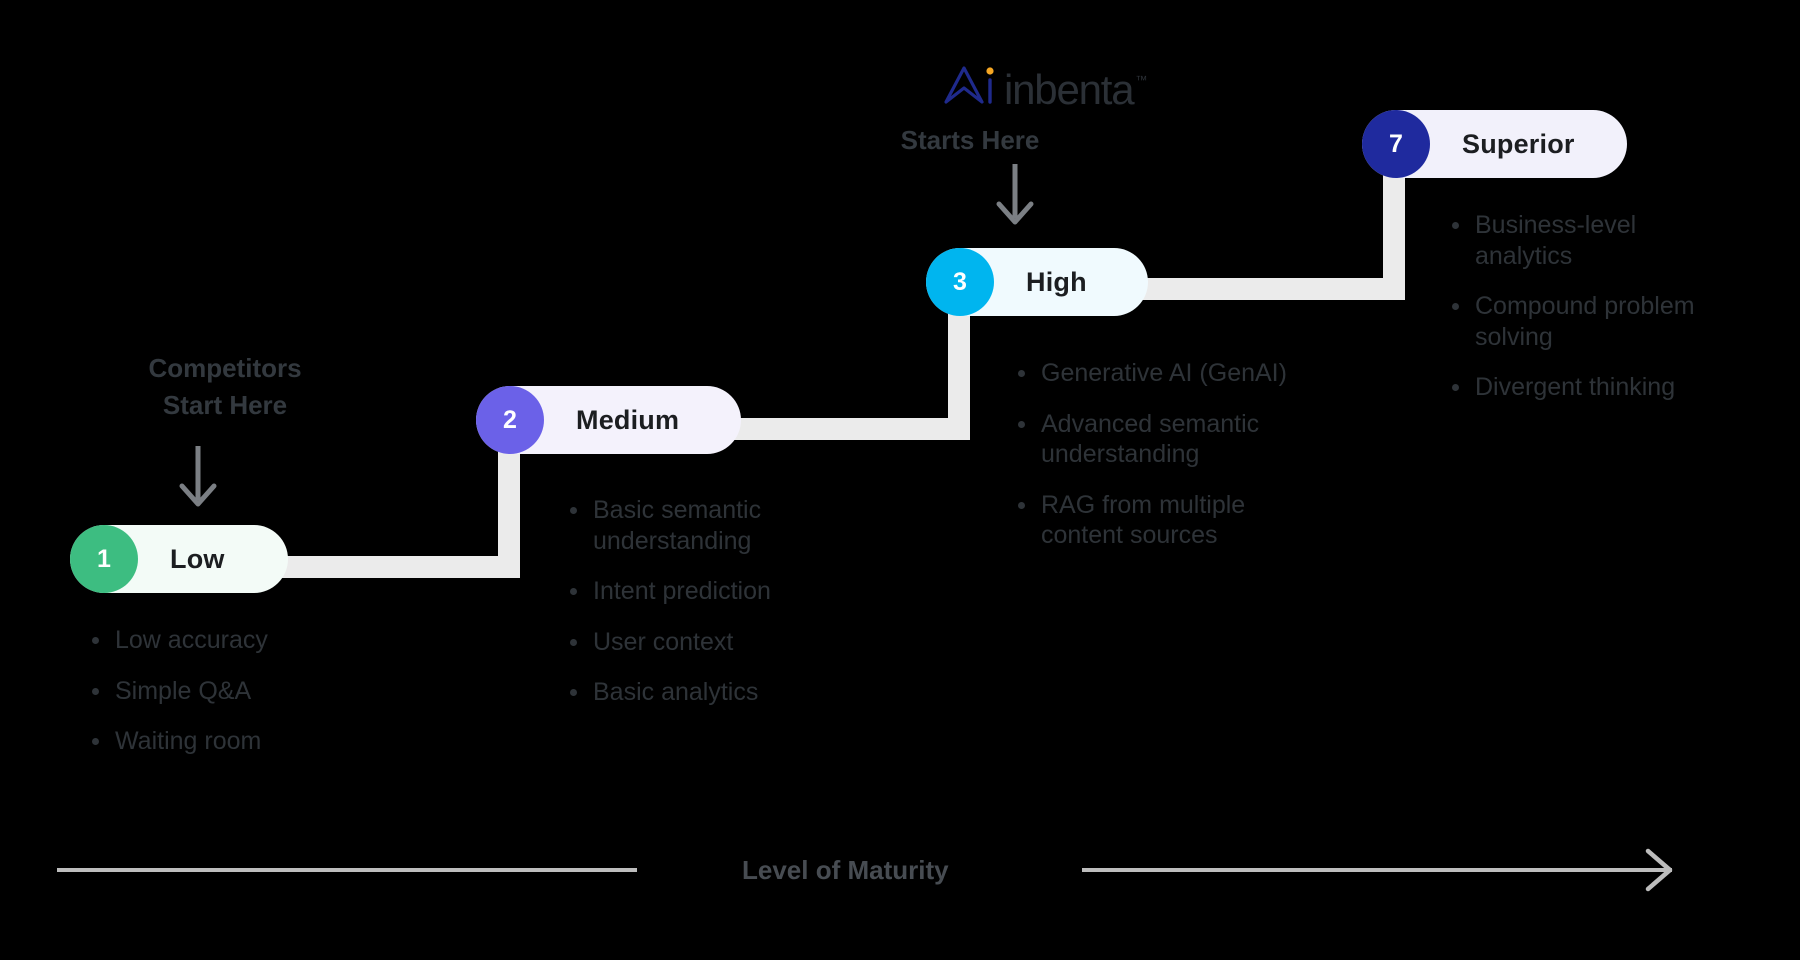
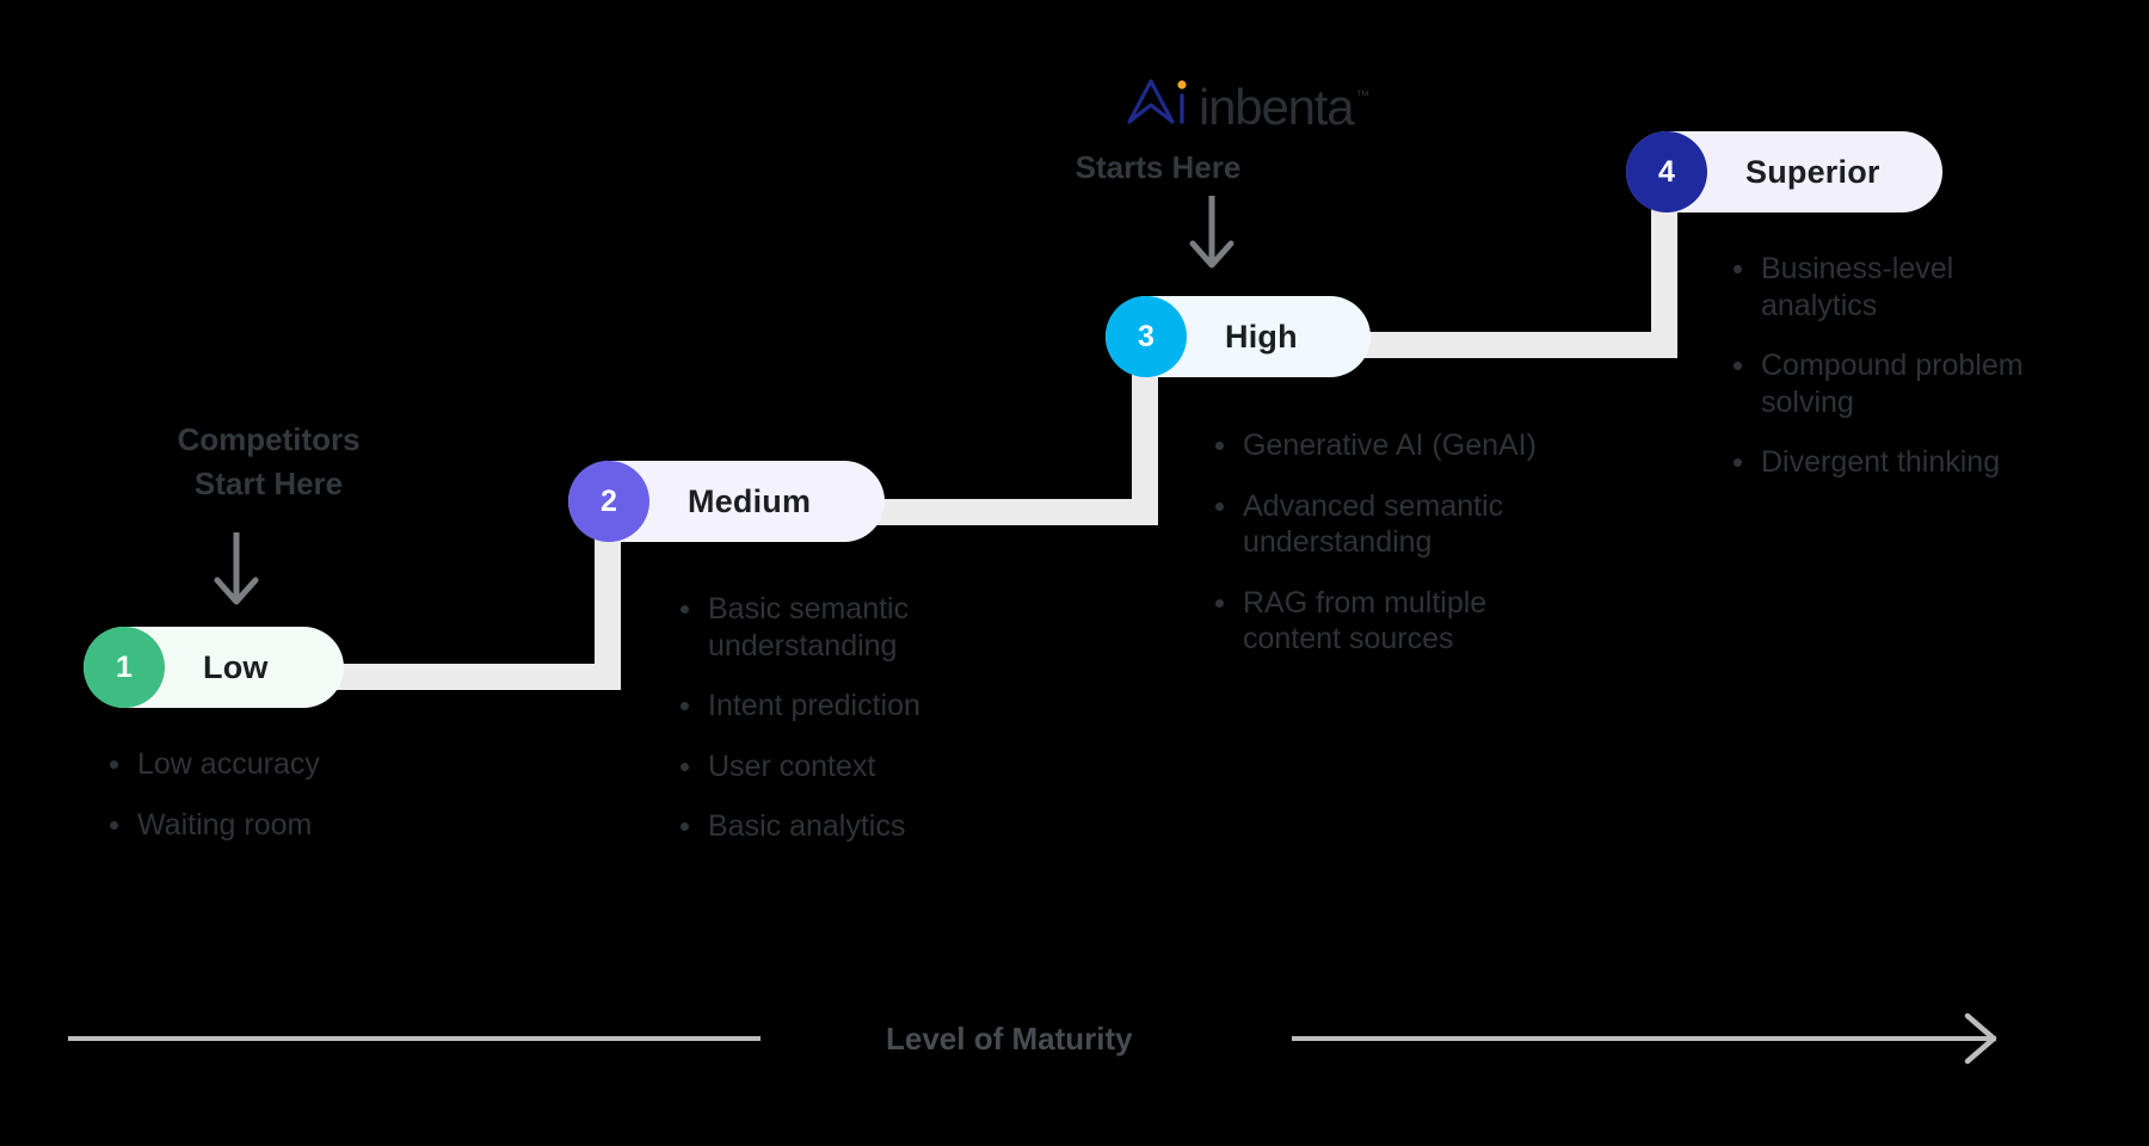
  inbenta
  ™
  Starts Here
  Competitors
  Start Here
  Low
  1
  Low accuracy
- Simple Q&A
  Waiting room
  Medium
  2
  Basic semantic
  understanding
  Intent prediction
  User context
  Basic analytics
  High
  3
  Generative AI (GenAI)
  Advanced semantic
  understanding
  RAG from multiple
  content sources
  Superior
- 7
+ 4
  Business-level
  analytics
  Compound problem
  solving
  Divergent thinking
  Level of Maturity
